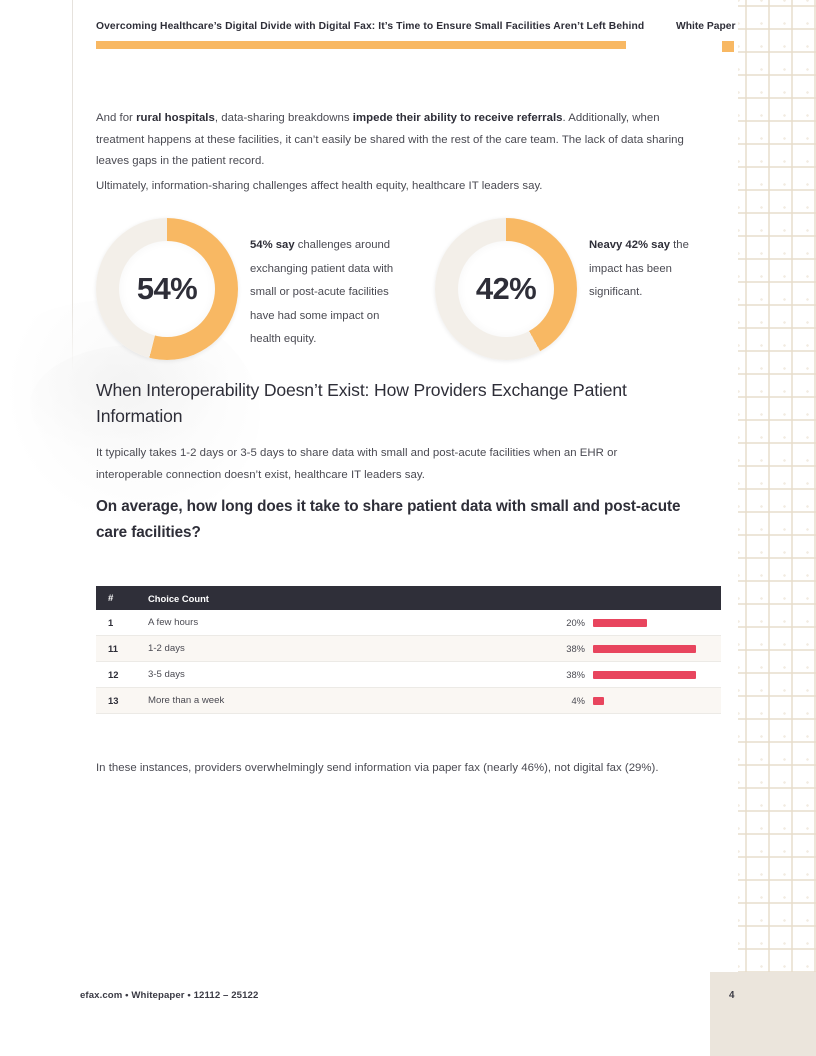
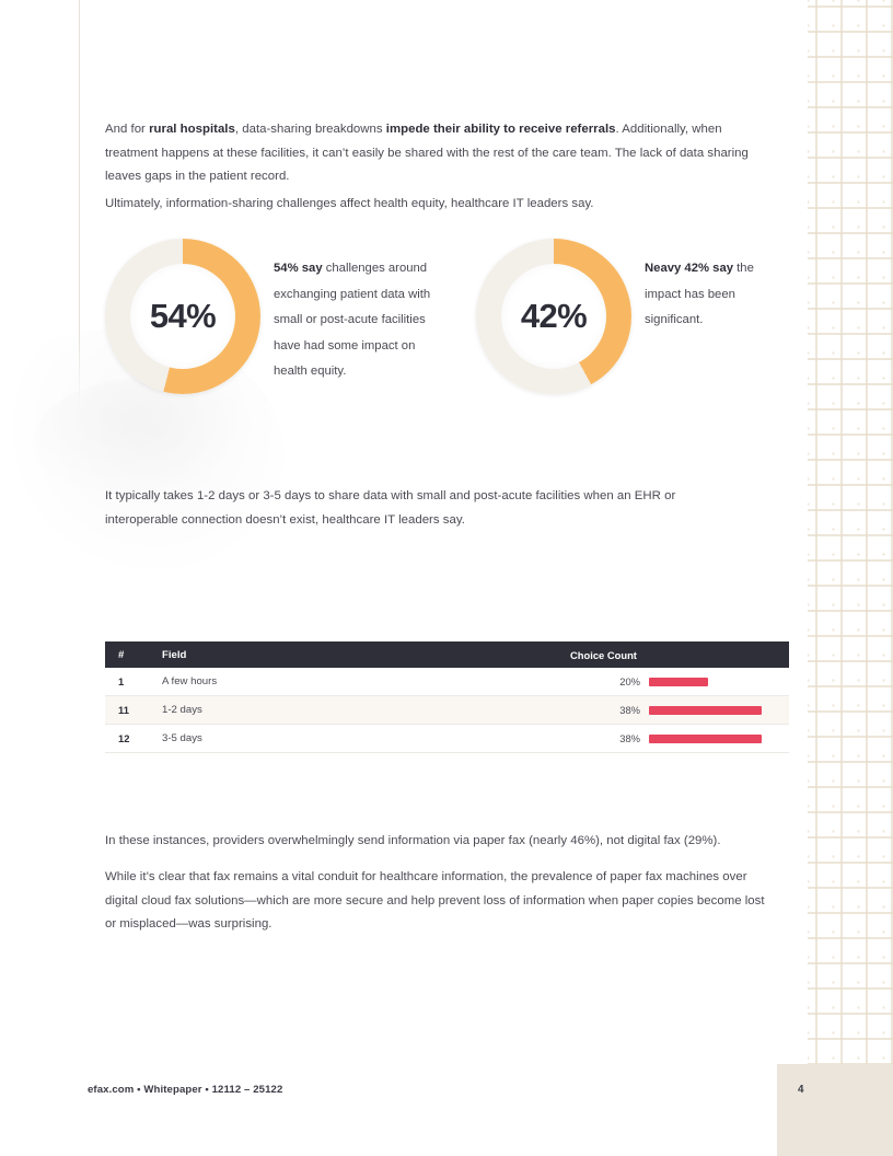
- Overcoming Healthcare’s Digital Divide with Digital Fax: It’s Time to Ensure Small Facilities Aren’t Left Behind
- White Paper
  And for rural hospitals, data-sharing breakdowns impede their ability to receive referrals. Additionally, when treatment happens at these facilities, it can’t easily be shared with the rest of the care team. The lack of data sharing leaves gaps in the patient record.
  Ultimately, information-sharing challenges affect health equity, healthcare IT leaders say.
  54%
  54% say challenges around exchanging patient data with small or post-acute facilities have had some impact on health equity.
  42%
  Neavy 42% say the impact has been significant.
- When Interoperability Doesn’t Exist: How Providers Exchange Patient Information
  It typically takes 1-2 days or 3-5 days to share data with small and post-acute facilities when an EHR or interoperable connection doesn’t exist, healthcare IT leaders say.
- On average, how long does it take to share patient data with small and post-acute care facilities?
  #
+ Field
  Choice Count
  1
  A few hours
  20%
  11
  1-2 days
  38%
  12
  3-5 days
  38%
- 13
- More than a week
- 4%
  In these instances, providers overwhelmingly send information via paper fax (nearly 46%), not digital fax (29%).
+ While it’s clear that fax remains a vital conduit for healthcare information, the prevalence of paper fax machines over digital cloud fax solutions—which are more secure and help prevent loss of information when paper copies become lost or misplaced—was surprising.
  efax.com • Whitepaper • 12112 – 25122
  4
